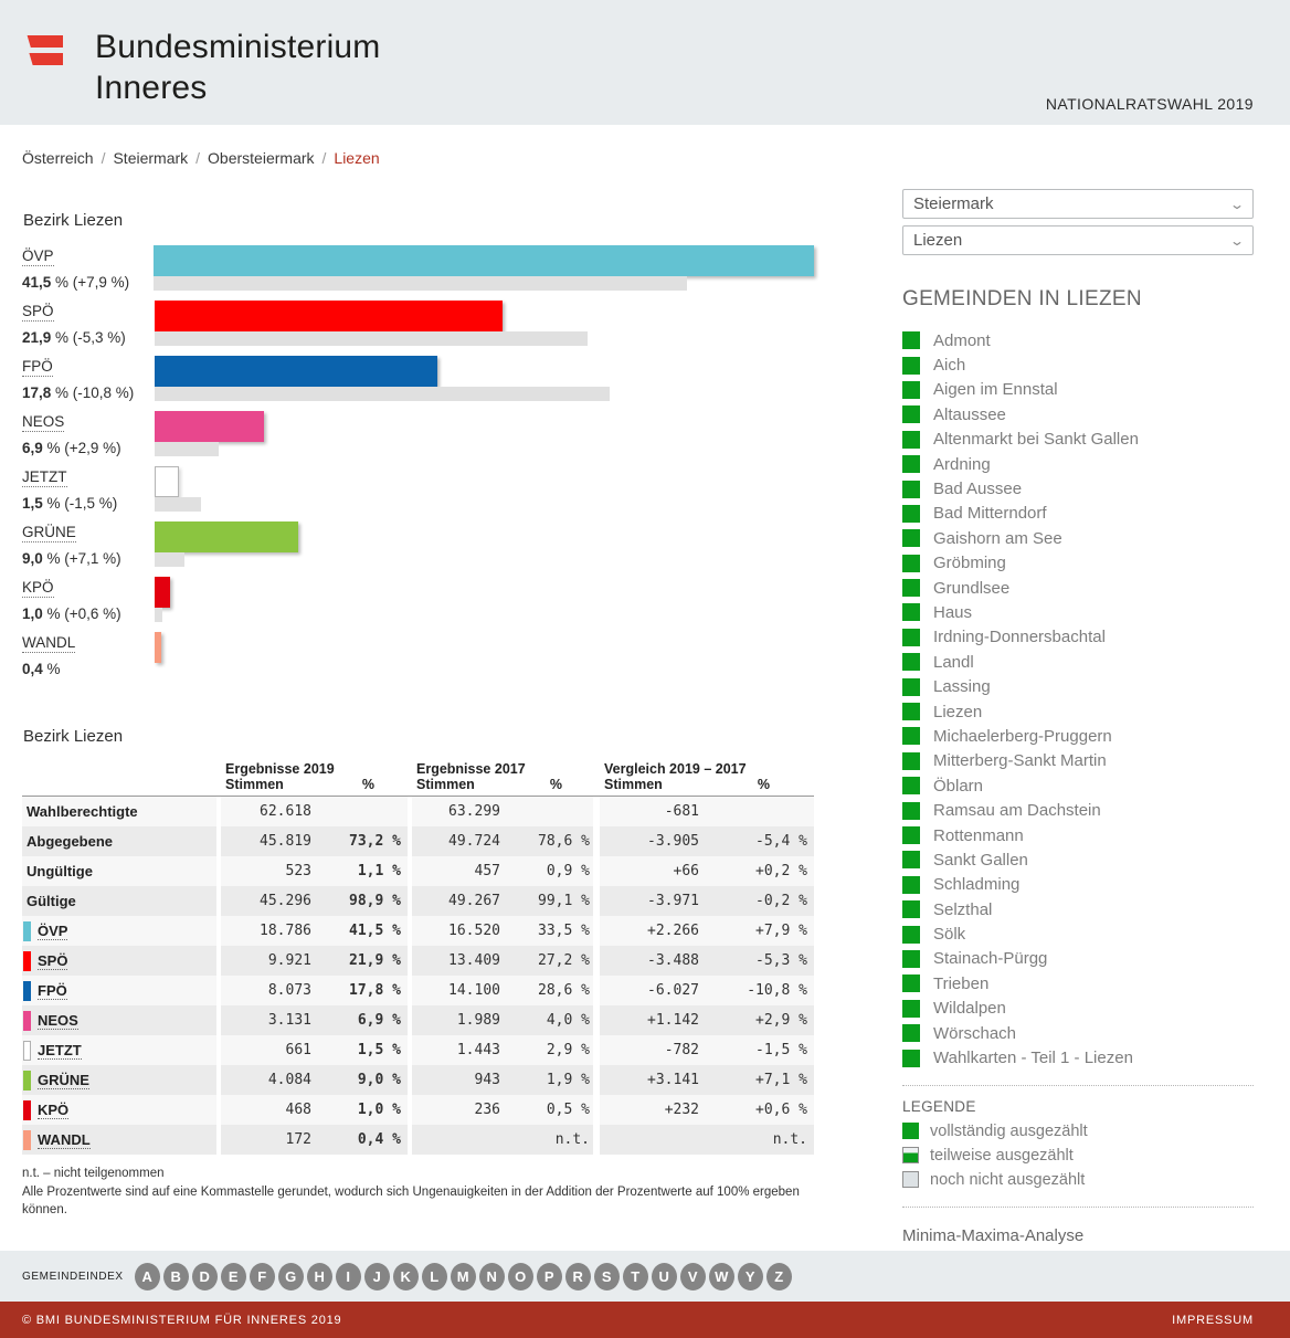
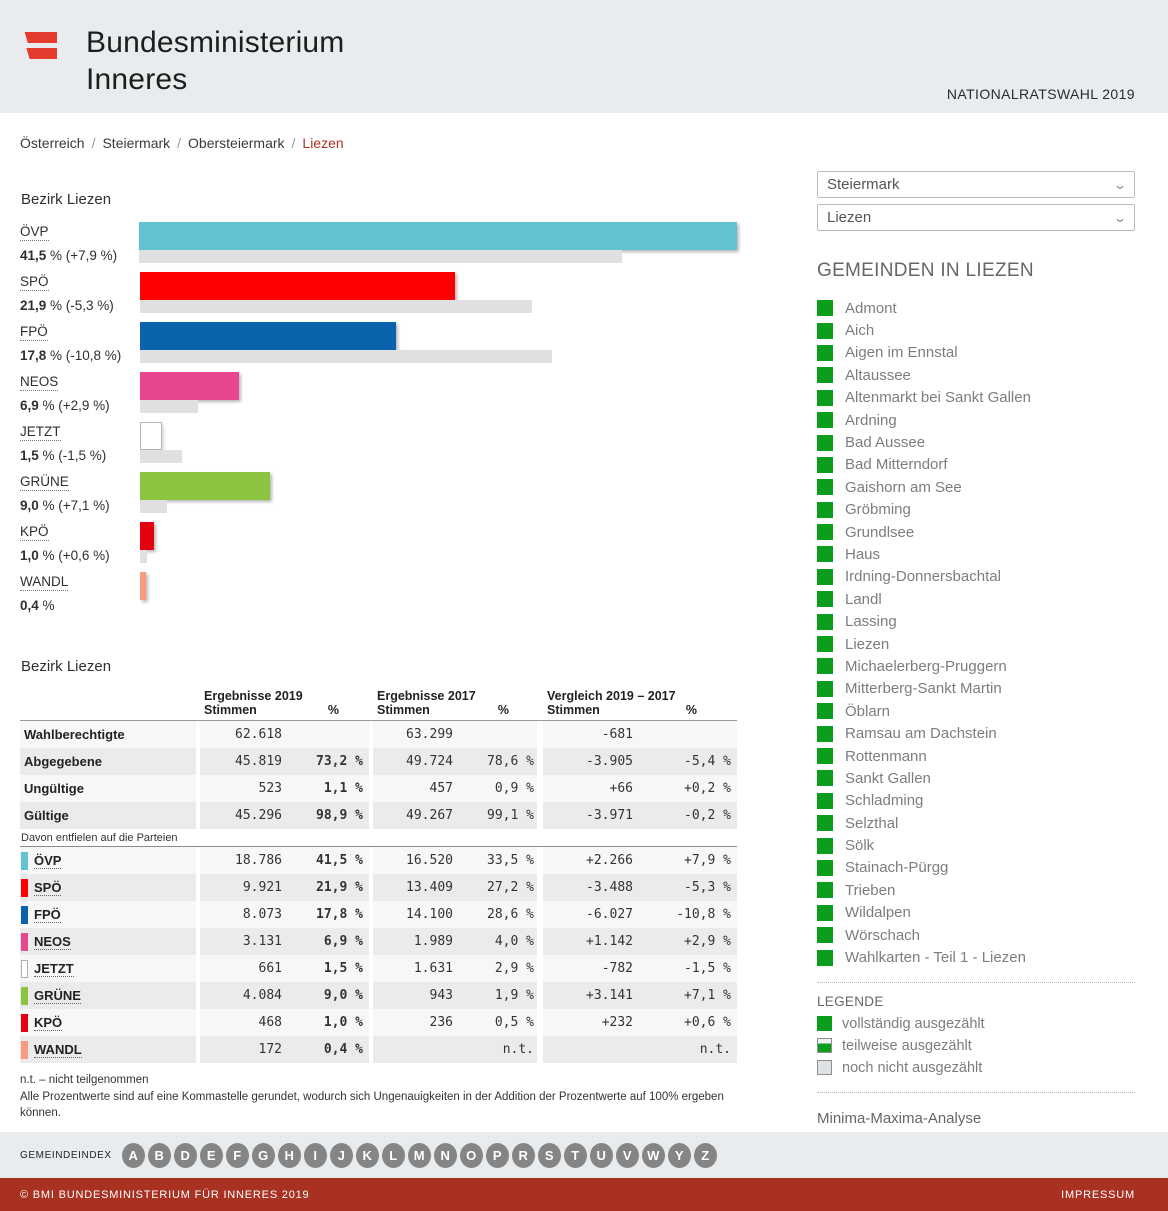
  Bundesministerium
  Inneres
  NATIONALRATSWAHL 2019
  Österreich / Steiermark / Obersteiermark / Liezen
  Bezirk Liezen
  ÖVP
  41,5 % (+7,9 %)
  SPÖ
  21,9 % (-5,3 %)
  FPÖ
  17,8 % (-10,8 %)
  NEOS
  6,9 % (+2,9 %)
  JETZT
  1,5 % (-1,5 %)
  GRÜNE
  9,0 % (+7,1 %)
  KPÖ
  1,0 % (+0,6 %)
  WANDL
  0,4 %
  Bezirk Liezen
  Ergebnisse 2019
  Stimmen
  %
  Ergebnisse 2017
  Stimmen
  %
  Vergleich 2019 – 2017
  Stimmen
  %
  Wahlberechtigte
  62.618
  63.299
  -681
  Abgegebene
  45.819
  73,2 %
  49.724
  78,6 %
  -3.905
  -5,4 %
  Ungültige
  523
  1,1 %
  457
  0,9 %
  +66
  +0,2 %
  Gültige
  45.296
  98,9 %
  49.267
  99,1 %
  -3.971
  -0,2 %
+ Davon entfielen auf die Parteien
  ÖVP
  18.786
  41,5 %
  16.520
  33,5 %
  +2.266
  +7,9 %
  SPÖ
  9.921
  21,9 %
  13.409
  27,2 %
  -3.488
  -5,3 %
  FPÖ
  8.073
  17,8 %
  14.100
  28,6 %
  -6.027
  -10,8 %
  NEOS
  3.131
  6,9 %
  1.989
  4,0 %
  +1.142
  +2,9 %
  JETZT
  661
  1,5 %
- 1.443
+ 1.631
  2,9 %
  -782
  -1,5 %
  GRÜNE
  4.084
  9,0 %
  943
  1,9 %
  +3.141
  +7,1 %
  KPÖ
  468
  1,0 %
  236
  0,5 %
  +232
  +0,6 %
  WANDL
  172
  0,4 %
  n.t.
  n.t.
  n.t. – nicht teilgenommen
  Alle Prozentwerte sind auf eine Kommastelle gerundet, wodurch sich Ungenauigkeiten in der Addition der Prozentwerte auf 100% ergeben können.
  Steiermark
  ⌄
  Liezen
  ⌄
  GEMEINDEN IN LIEZEN
  Admont
  Aich
  Aigen im Ennstal
  Altaussee
  Altenmarkt bei Sankt Gallen
  Ardning
  Bad Aussee
  Bad Mitterndorf
  Gaishorn am See
  Gröbming
  Grundlsee
  Haus
  Irdning-Donnersbachtal
  Landl
  Lassing
  Liezen
  Michaelerberg-Pruggern
  Mitterberg-Sankt Martin
  Öblarn
  Ramsau am Dachstein
  Rottenmann
  Sankt Gallen
  Schladming
  Selzthal
  Sölk
  Stainach-Pürgg
  Trieben
  Wildalpen
  Wörschach
  Wahlkarten - Teil 1 - Liezen
  LEGENDE
  vollständig ausgezählt
  teilweise ausgezählt
  noch nicht ausgezählt
  Minima-Maxima-Analyse
  GEMEINDEINDEX
  A
  B
  D
  E
  F
  G
  H
  I
  J
  K
  L
  M
  N
  O
  P
  R
  S
  T
  U
  V
  W
  Y
  Z
  © BMI BUNDESMINISTERIUM FÜR INNERES 2019
  IMPRESSUM
